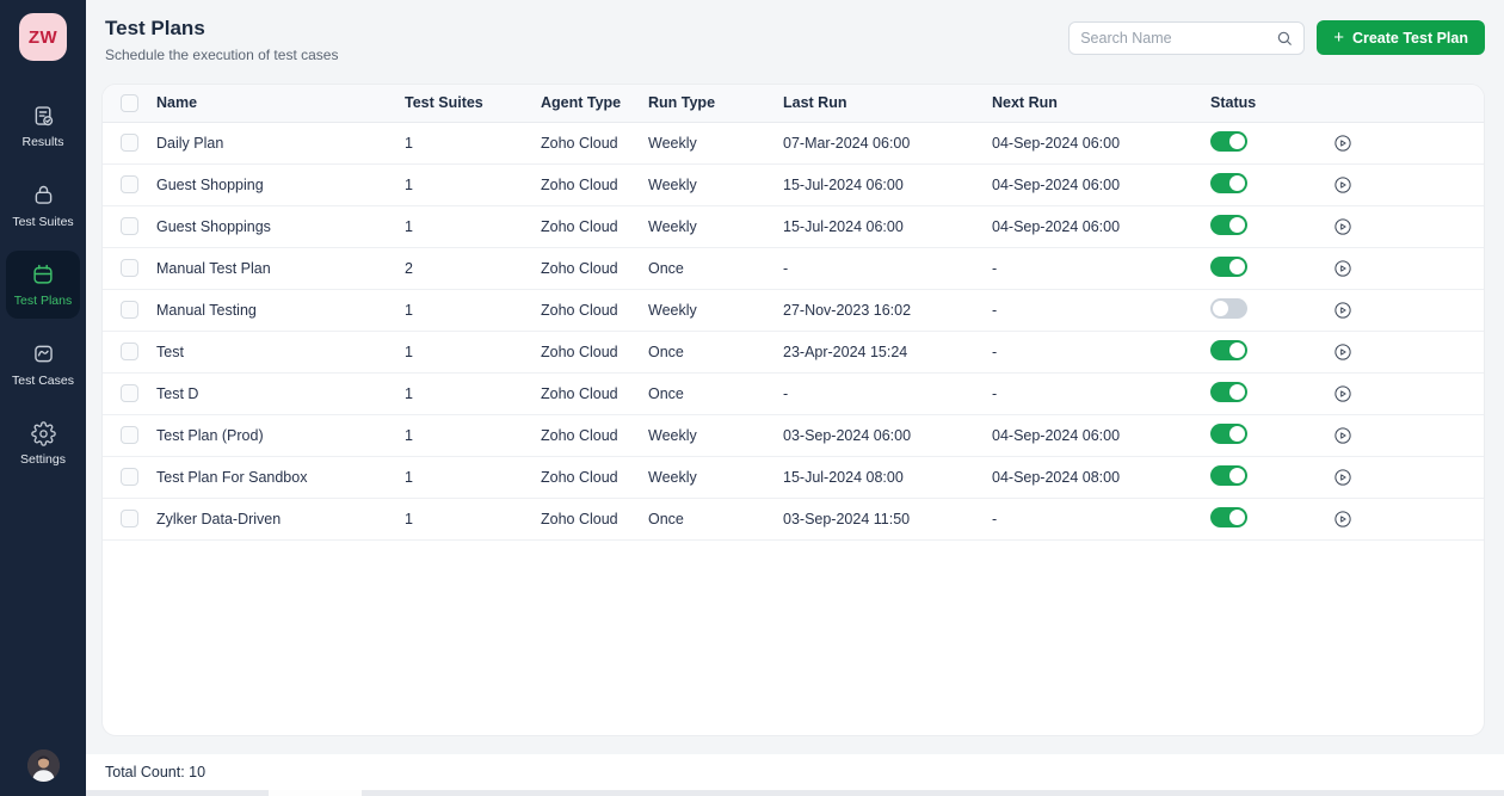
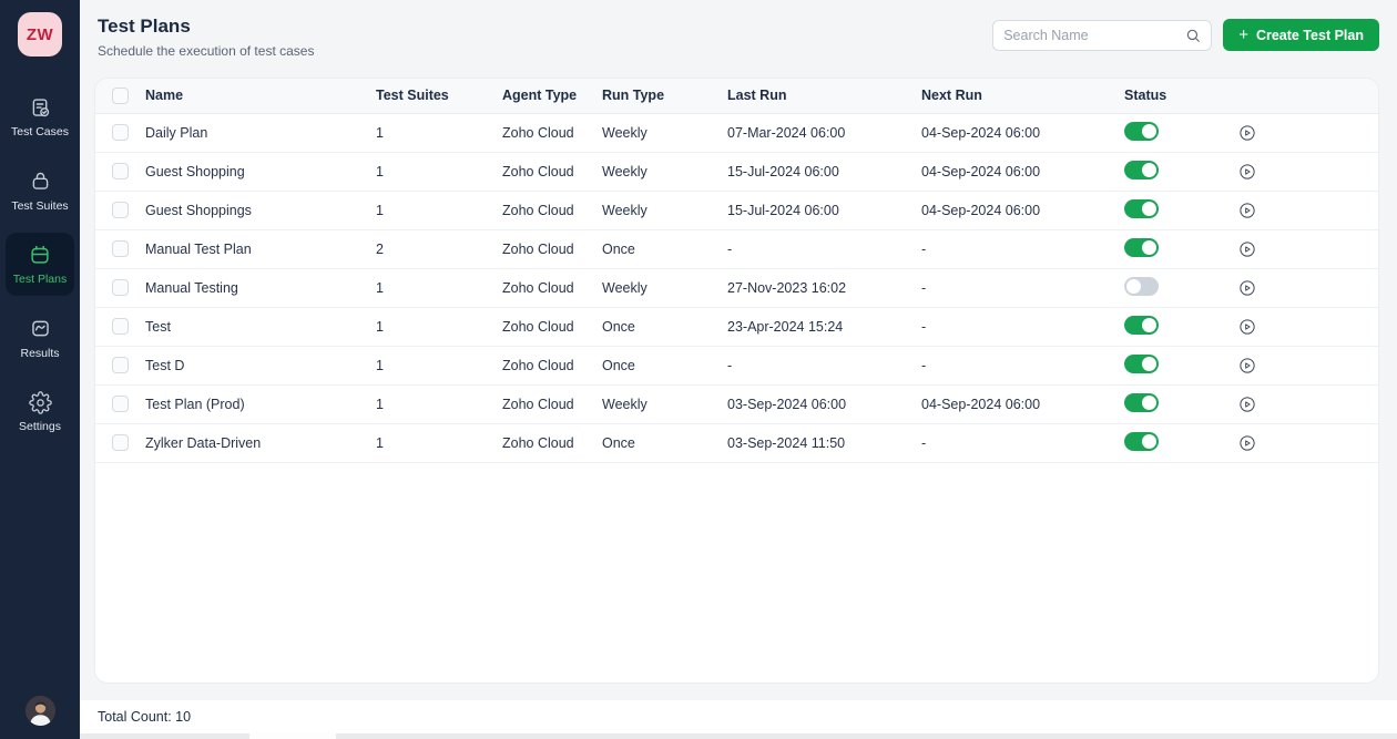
  ZW
- Results
+ Test Cases
  Test Suites
  Test Plans
- Test Cases
+ Results
  Settings
  Test Plans
  Schedule the execution of test cases
  Search Name
  +
  Create Test Plan
  	Name	Test Suites	Agent Type	Run Type	Last Run	Next Run	Status
  	Daily Plan	1	Zoho Cloud	Weekly	07-Mar-2024 06:00	04-Sep-2024 06:00
  	Guest Shopping	1	Zoho Cloud	Weekly	15-Jul-2024 06:00	04-Sep-2024 06:00
  	Guest Shoppings	1	Zoho Cloud	Weekly	15-Jul-2024 06:00	04-Sep-2024 06:00
  	Manual Test Plan	2	Zoho Cloud	Once	-	-
  	Manual Testing	1	Zoho Cloud	Weekly	27-Nov-2023 16:02	-
  	Test	1	Zoho Cloud	Once	23-Apr-2024 15:24	-
  	Test D	1	Zoho Cloud	Once	-	-
  	Test Plan (Prod)	1	Zoho Cloud	Weekly	03-Sep-2024 06:00	04-Sep-2024 06:00
- 	Test Plan For Sandbox	1	Zoho Cloud	Weekly	15-Jul-2024 08:00	04-Sep-2024 08:00
  	Zylker Data-Driven	1	Zoho Cloud	Once	03-Sep-2024 11:50	-
  Total Count: 10
